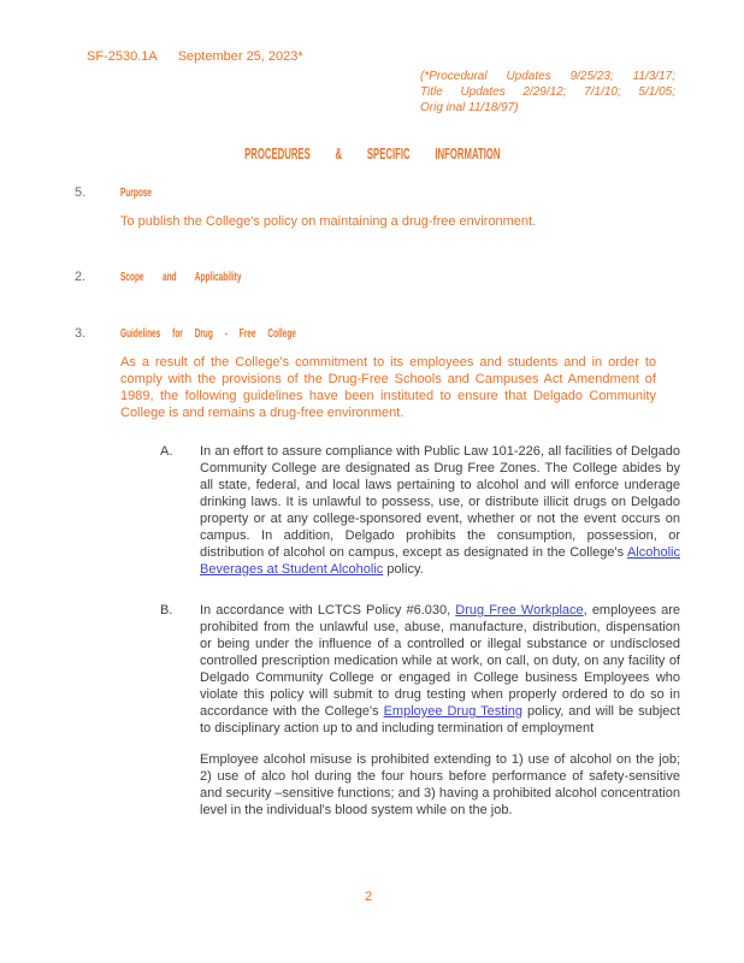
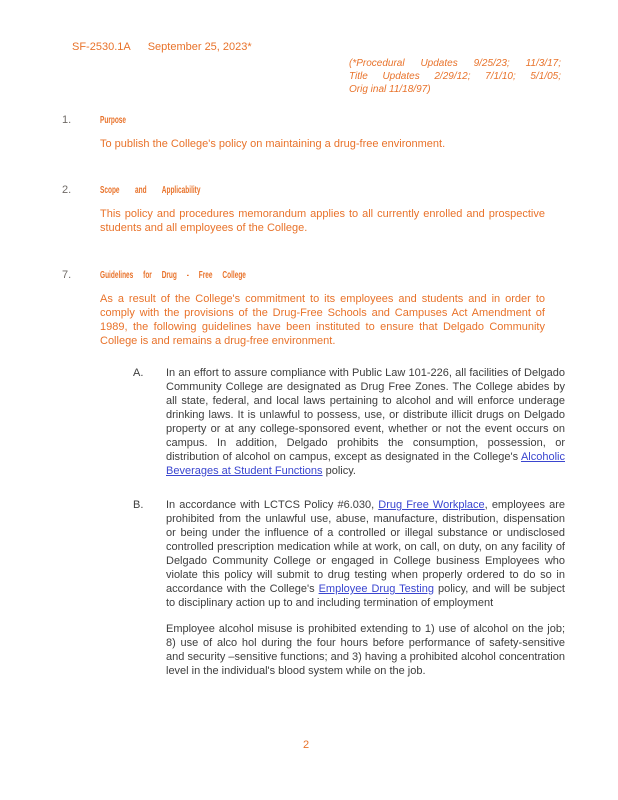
  SF-2530.1A September 25, 2023*
  (*Procedural Updates 9/25/23; 11/3/17;
  Title Updates 2/29/12; 7/1/10; 5/1/05;
  Orig inal 11/18/97)
- PROCEDURES & SPECIFIC INFORMATION
- 5.
+ 1.
  Purpose
  To publish the College's policy on maintaining a drug-free environment.
  2.
  Scope and Applicability
+ This policy and procedures memorandum applies to all currently enrolled and prospective students and all employees of the College.
- 3.
+ 7.
  Guidelines for Drug - Free College
  As a result of the College's commitment to its employees and students and in order to comply with the provisions of the Drug-Free Schools and Campuses Act Amendment of 1989, the following guidelines have been instituted to ensure that Delgado Community College is and remains a drug-free environment.
  A.
- In an effort to assure compliance with Public Law 101-226, all facilities of Delgado Community College are designated as Drug Free Zones. The College abides by all state, federal, and local laws pertaining to alcohol and will enforce underage drinking laws. It is unlawful to possess, use, or distribute illicit drugs on Delgado property or at any college-sponsored event, whether or not the event occurs on campus. In addition, Delgado prohibits the consumption, possession, or distribution of alcohol on campus, except as designated in the College's Alcoholic Beverages at Student Alcoholic policy.
+ In an effort to assure compliance with Public Law 101-226, all facilities of Delgado Community College are designated as Drug Free Zones. The College abides by all state, federal, and local laws pertaining to alcohol and will enforce underage drinking laws. It is unlawful to possess, use, or distribute illicit drugs on Delgado property or at any college-sponsored event, whether or not the event occurs on campus. In addition, Delgado prohibits the consumption, possession, or distribution of alcohol on campus, except as designated in the College's Alcoholic Beverages at Student Functions policy.
  B.
  In accordance with LCTCS Policy #6.030, Drug Free Workplace, employees are prohibited from the unlawful use, abuse, manufacture, distribution, dispensation or being under the influence of a controlled or illegal substance or undisclosed controlled prescription medication while at work, on call, on duty, on any facility of Delgado Community College or engaged in College business Employees who violate this policy will submit to drug testing when properly ordered to do so in accordance with the College's Employee Drug Testing policy, and will be subject to disciplinary action up to and including termination of employment
- Employee alcohol misuse is prohibited extending to 1) use of alcohol on the job; 2) use of alco hol during the four hours before performance of safety-sensitive and security –sensitive functions; and 3) having a prohibited alcohol concentration level in the individual's blood system while on the job.
+ Employee alcohol misuse is prohibited extending to 1) use of alcohol on the job; 8) use of alco hol during the four hours before performance of safety-sensitive and security –sensitive functions; and 3) having a prohibited alcohol concentration level in the individual's blood system while on the job.
  2
